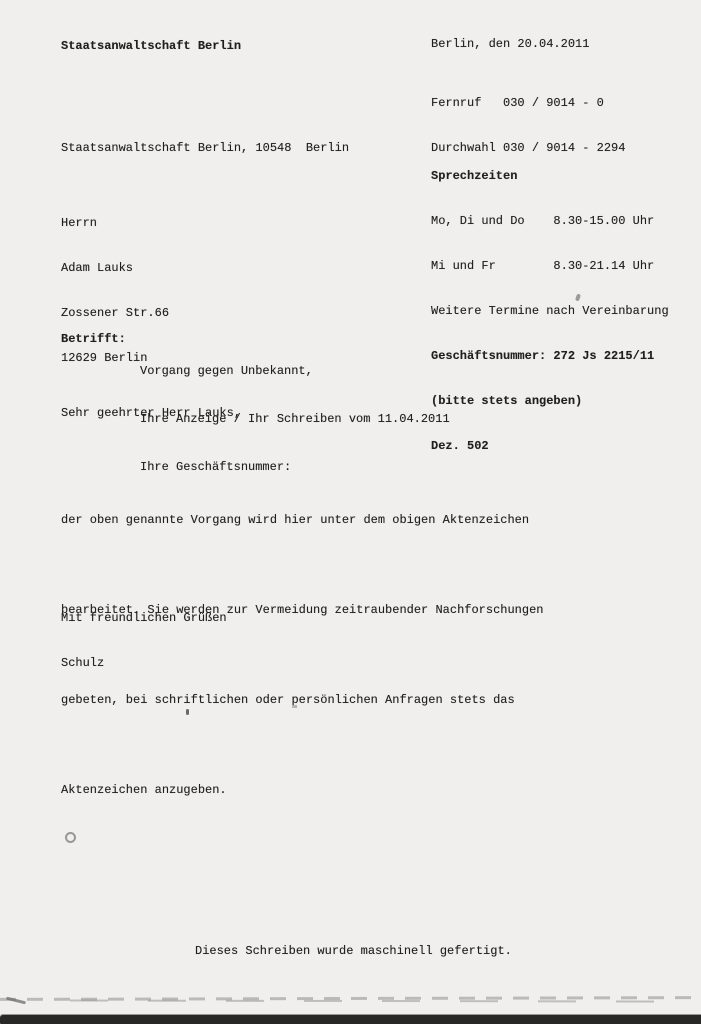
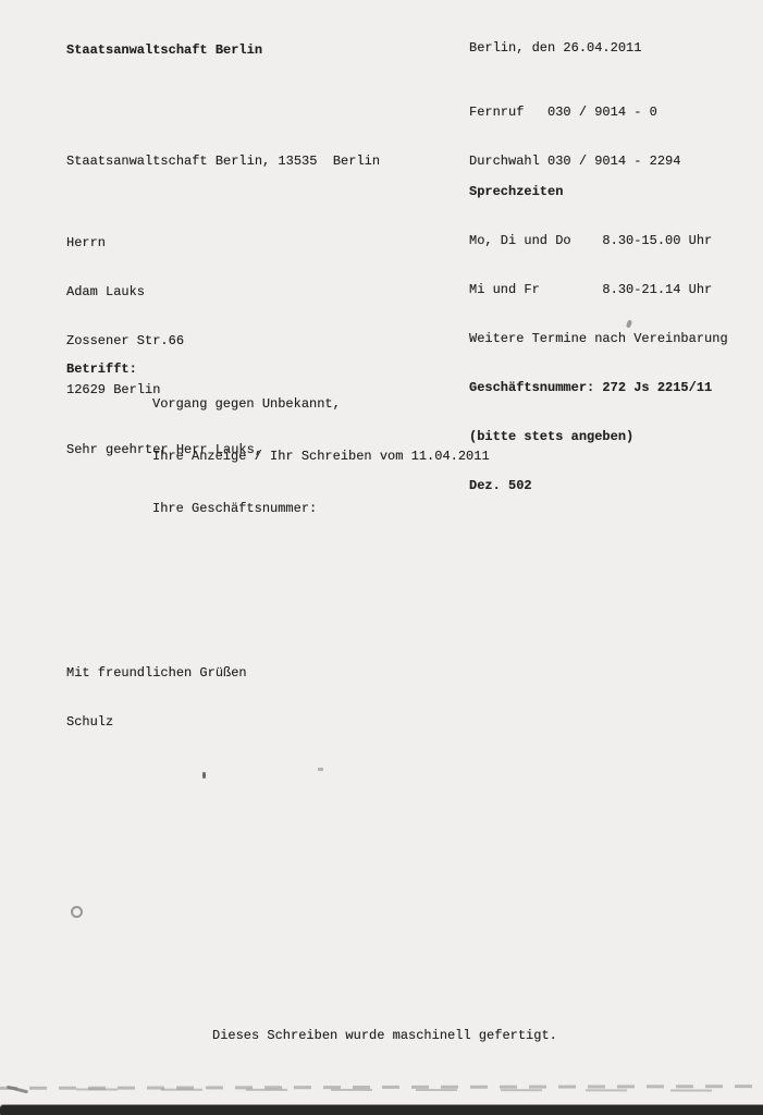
  Staatsanwaltschaft Berlin
- Berlin, den 20.04.2011
+ Berlin, den 26.04.2011
  Fernruf 030 / 9014 - 0
  Durchwahl 030 / 9014 - 2294
- Staatsanwaltschaft Berlin, 10548 Berlin
+ Staatsanwaltschaft Berlin, 13535 Berlin
  Sprechzeiten
  Mo, Di und Do 8.30-15.00 Uhr
  Mi und Fr 8.30-21.14 Uhr
  Weitere Termine nach Vereinbarung
  Geschäftsnummer: 272 Js 2215/11
  (bitte stets angeben)
  Dez. 502
  Herrn
  Adam Lauks
  Zossener Str.66
  12629 Berlin
  Betrifft:
  Vorgang gegen Unbekannt,
  Ihre Anzeige / Ihr Schreiben vom 11.04.2011
  Ihre Geschäftsnummer:
  Sehr geehrter Herr Lauks,
- der oben genannte Vorgang wird hier unter dem obigen Aktenzeichen
- bearbeitet. Sie werden zur Vermeidung zeitraubender Nachforschungen
- gebeten, bei schriftlichen oder persönlichen Anfragen stets das
- Aktenzeichen anzugeben.
  Mit freundlichen Grüßen
  Schulz
  Dieses Schreiben wurde maschinell gefertigt.
